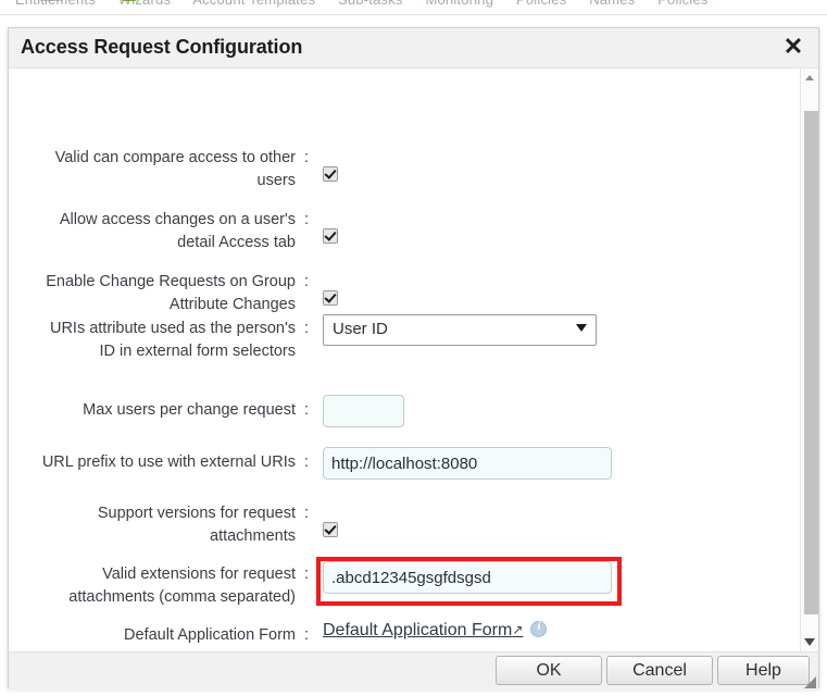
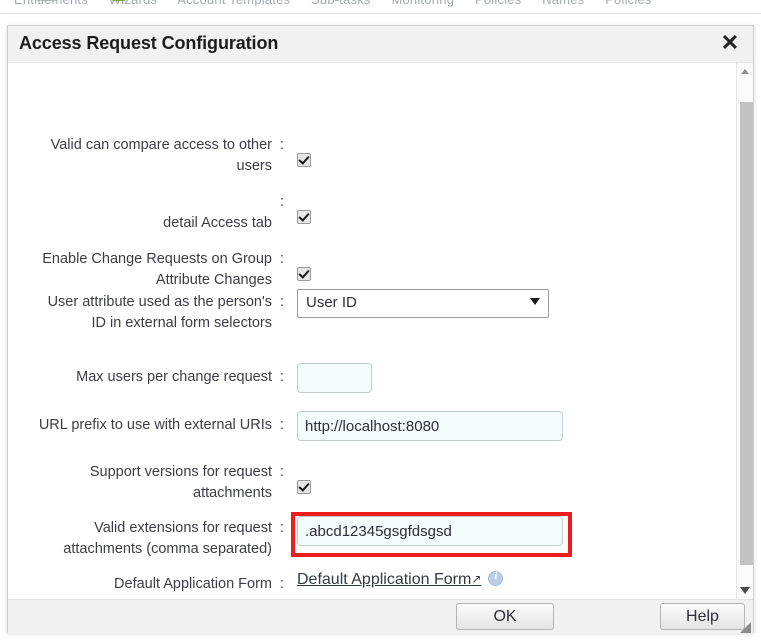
  Access Request Configuration
  ✕
  Valid can compare access to other
  users
  :
- Allow access changes on a user's
  detail Access tab
  :
  Enable Change Requests on Group
  Attribute Changes
  :
- URIs attribute used as the person's
+ User attribute used as the person's
  ID in external form selectors
  :
  User ID
  Max users per change request
  :
  URL prefix to use with external URIs
  :
  http://localhost:8080
  Support versions for request
  attachments
  :
  Valid extensions for request
  attachments (comma separated)
  :
  .abcd12345gsgfdsgsd
  Default Application Form
  :
  Default Application Form↗
  OK
- Cancel
  Help
